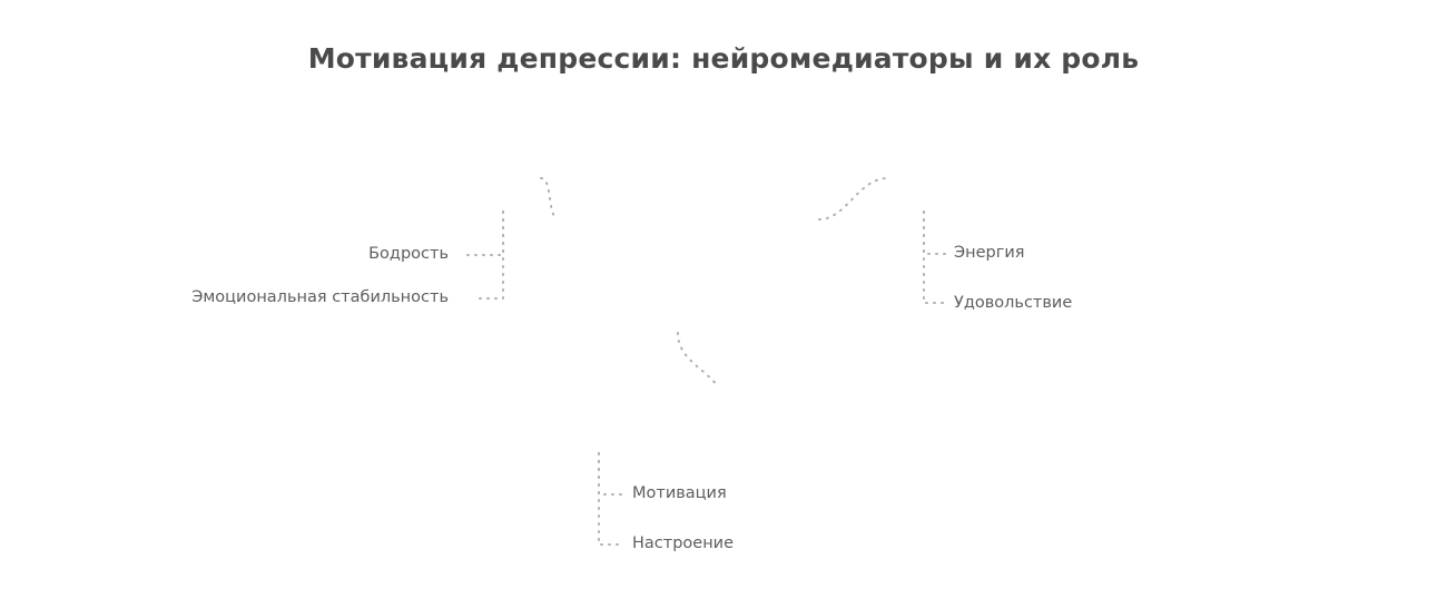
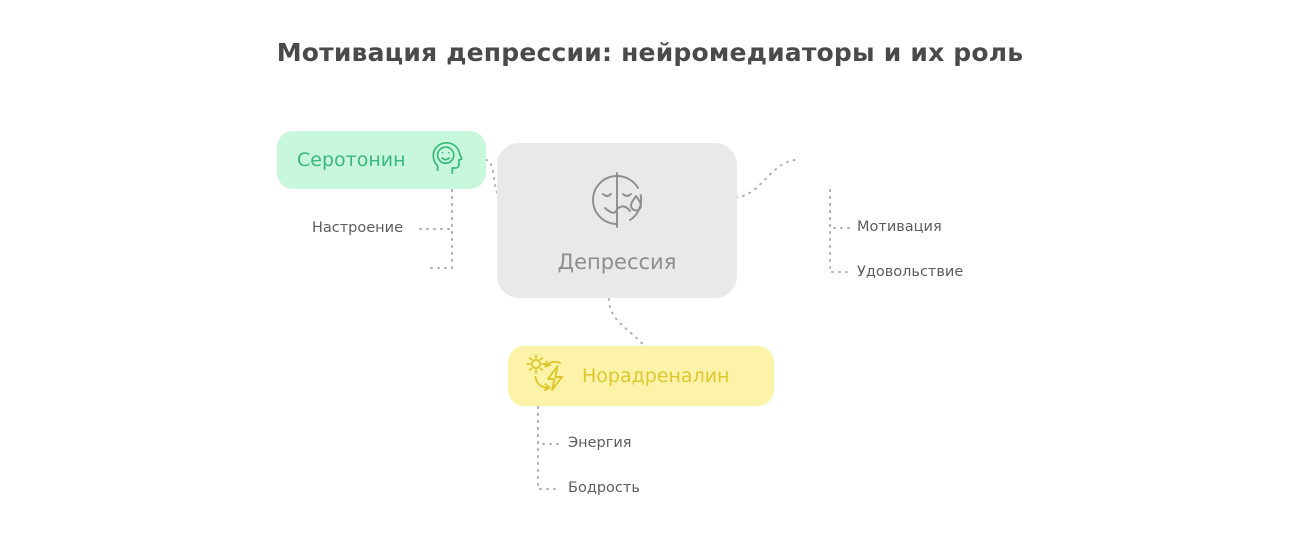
  Мотивация депрессии: нейромедиаторы и их роль
+ Депрессия
+ Серотонин
+ Норадреналин
- Бодрость
+ Настроение
- Эмоциональная стабильность
- Энергия
+ Мотивация
  Удовольствие
- Мотивация
+ Энергия
- Настроение
+ Бодрость
